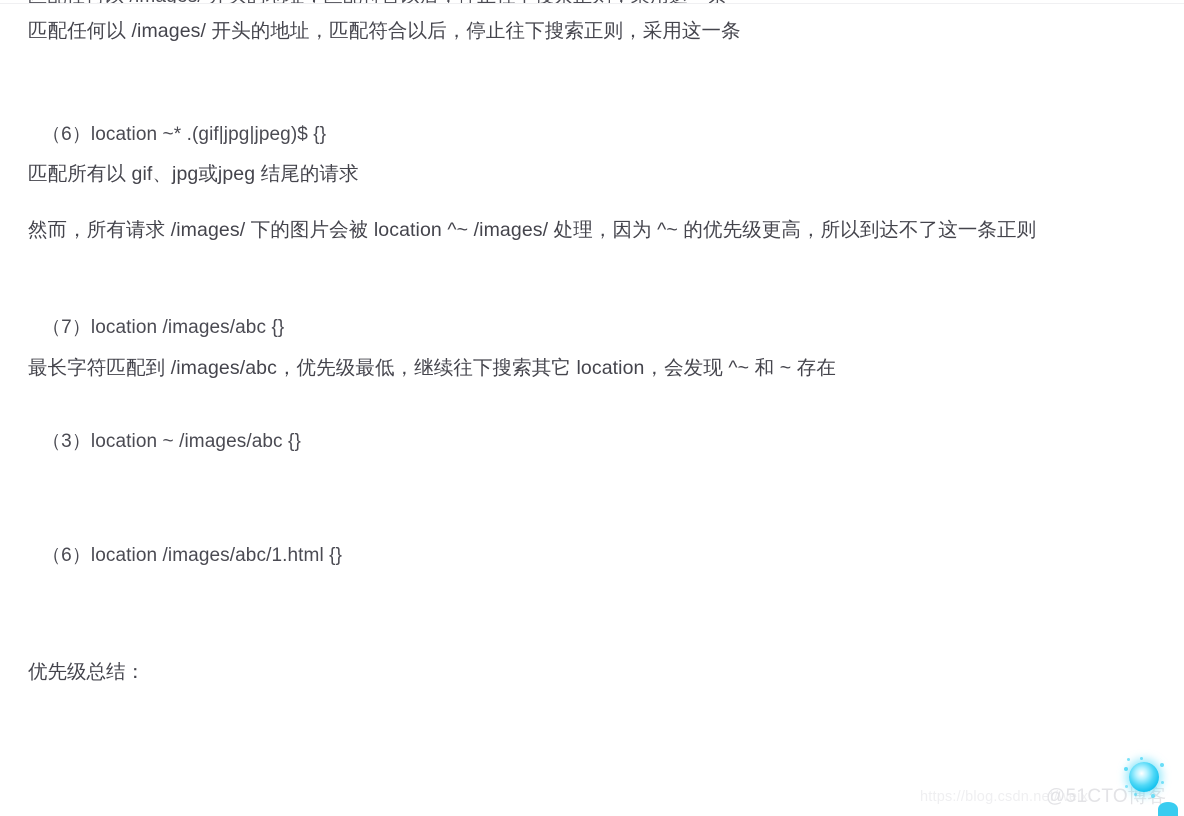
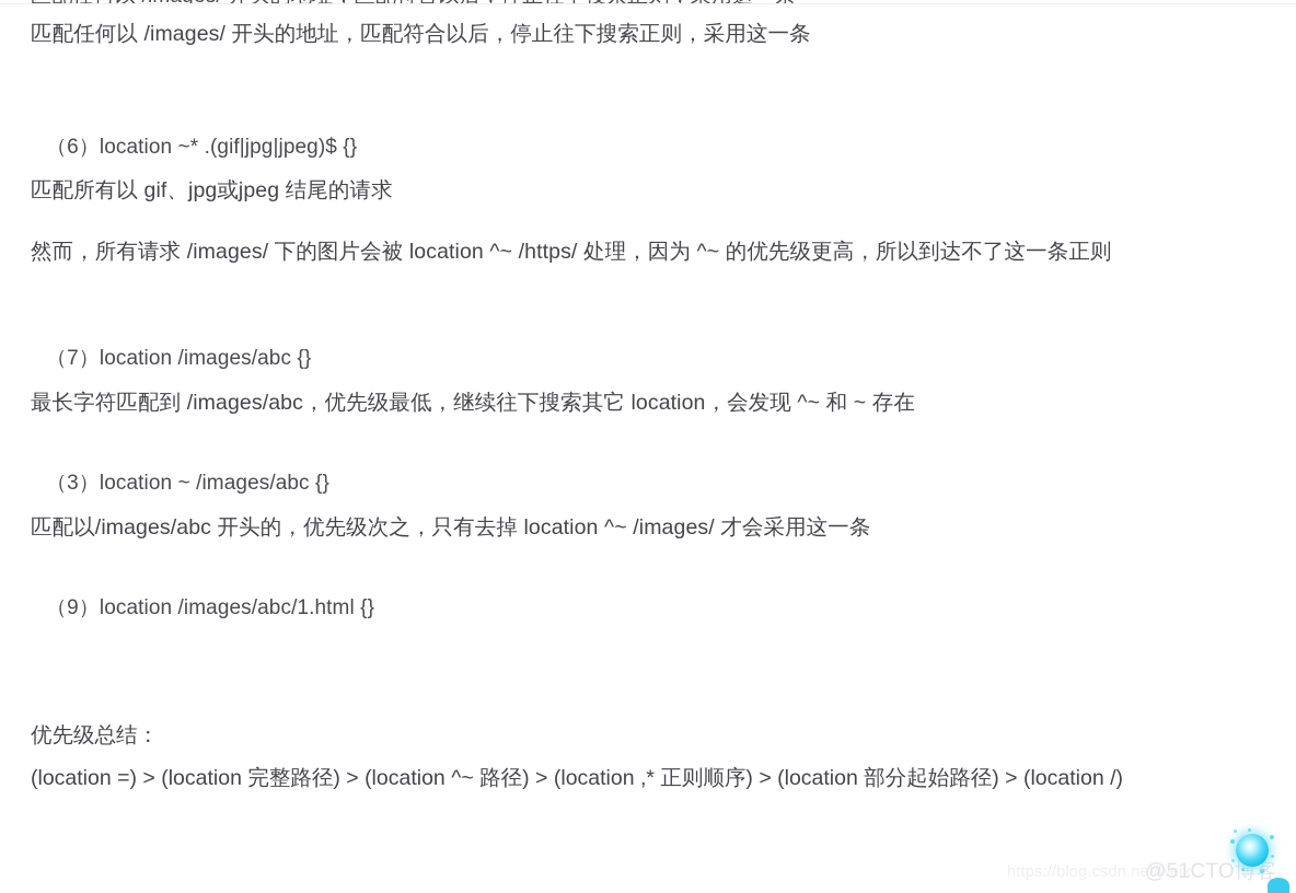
  匹配任何以 /images/ 开头的地址，匹配符合以后，停止往下搜索正则，采用这一条
  （6）location ~* .(gif|jpg|jpeg)$ {}
  匹配所有以 gif、jpg或jpeg 结尾的请求
- 然而，所有请求 /images/ 下的图片会被 location ^~ /images/ 处理，因为 ^~ 的优先级更高，所以到达不了这一条正则
+ 然而，所有请求 /images/ 下的图片会被 location ^~ /https/ 处理，因为 ^~ 的优先级更高，所以到达不了这一条正则
  （7）location /images/abc {}
  最长字符匹配到 /images/abc，优先级最低，继续往下搜索其它 location，会发现 ^~ 和 ~ 存在
  （3）location ~ /images/abc {}
+ 匹配以/images/abc 开头的，优先级次之，只有去掉 location ^~ /images/ 才会采用这一条
- （6）location /images/abc/1.html {}
+ （9）location /images/abc/1.html {}
  优先级总结：
+ (location =) > (location 完整路径) > (location ^~ 路径) > (location ,* 正则顺序) > (location 部分起始路径) > (location /)
  https://blog.csdn.net/weix
  @51CTO博客
